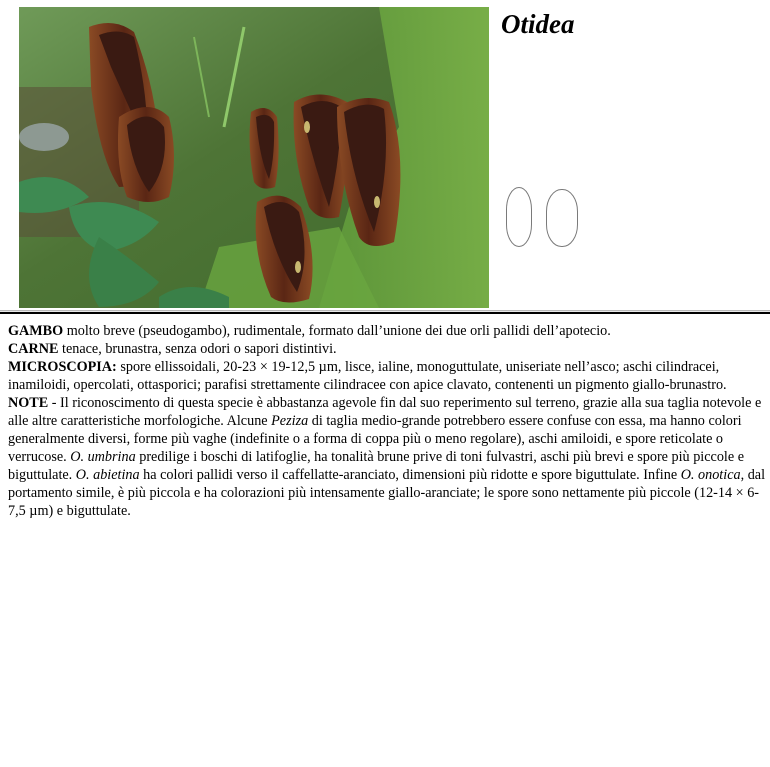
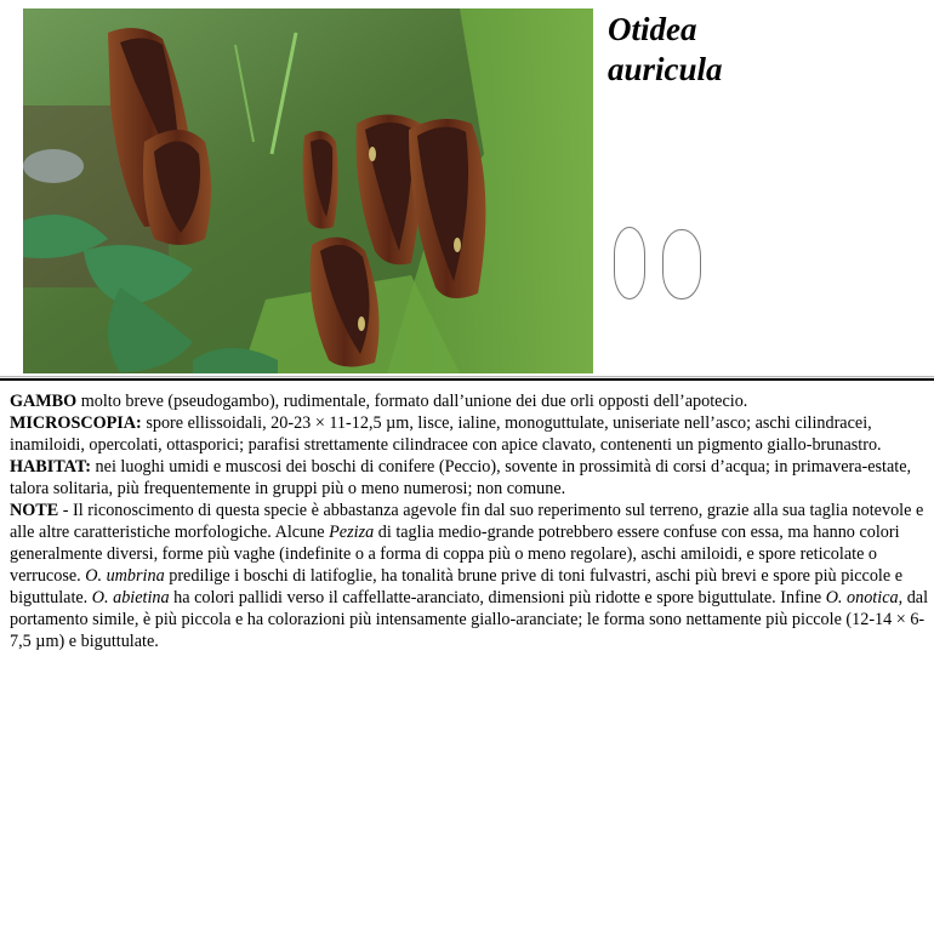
  Otidea
+ auricula
- GAMBO molto breve (pseudogambo), rudimentale, formato dall’unione dei due orli pallidi dell’apotecio.
+ GAMBO molto breve (pseudogambo), rudimentale, formato dall’unione dei due orli opposti dell’apotecio.
- CARNE tenace, brunastra, senza odori o sapori distintivi.
- MICROSCOPIA: spore ellissoidali, 20-23 × 19-12,5 µm, lisce, ialine, monoguttulate, uniseriate nell’asco; aschi cilindracei, inamiloidi, opercolati, ottasporici; parafisi strettamente cilindracee con apice clavato, contenenti un pigmento giallo-brunastro.
+ MICROSCOPIA: spore ellissoidali, 20-23 × 11-12,5 µm, lisce, ialine, monoguttulate, uniseriate nell’asco; aschi cilindracei, inamiloidi, opercolati, ottasporici; parafisi strettamente cilindracee con apice clavato, contenenti un pigmento giallo-brunastro.
+ HABITAT: nei luoghi umidi e muscosi dei boschi di conifere (Peccio), sovente in prossimità di corsi d’acqua; in primavera-estate, talora solitaria, più frequentemente in gruppi più o meno numerosi; non comune.
- NOTE - Il riconoscimento di questa specie è abbastanza agevole fin dal suo reperimento sul terreno, grazie alla sua taglia notevole e alle altre caratteristiche morfologiche. Alcune Peziza di taglia medio-grande potrebbero essere confuse con essa, ma hanno colori generalmente diversi, forme più vaghe (indefinite o a forma di coppa più o meno regolare), aschi amiloidi, e spore reticolate o verrucose. O. umbrina predilige i boschi di latifoglie, ha tonalità brune prive di toni fulvastri, aschi più brevi e spore più piccole e biguttulate. O. abietina ha colori pallidi verso il caffellatte-aranciato, dimensioni più ridotte e spore biguttulate. Infine O. onotica, dal portamento simile, è più piccola e ha colorazioni più intensamente giallo-aranciate; le spore sono nettamente più piccole (12-14 × 6-7,5 µm) e biguttulate.
+ NOTE - Il riconoscimento di questa specie è abbastanza agevole fin dal suo reperimento sul terreno, grazie alla sua taglia notevole e alle altre caratteristiche morfologiche. Alcune Peziza di taglia medio-grande potrebbero essere confuse con essa, ma hanno colori generalmente diversi, forme più vaghe (indefinite o a forma di coppa più o meno regolare), aschi amiloidi, e spore reticolate o verrucose. O. umbrina predilige i boschi di latifoglie, ha tonalità brune prive di toni fulvastri, aschi più brevi e spore più piccole e biguttulate. O. abietina ha colori pallidi verso il caffellatte-aranciato, dimensioni più ridotte e spore biguttulate. Infine O. onotica, dal portamento simile, è più piccola e ha colorazioni più intensamente giallo-aranciate; le forma sono nettamente più piccole (12-14 × 6-7,5 µm) e biguttulate.
